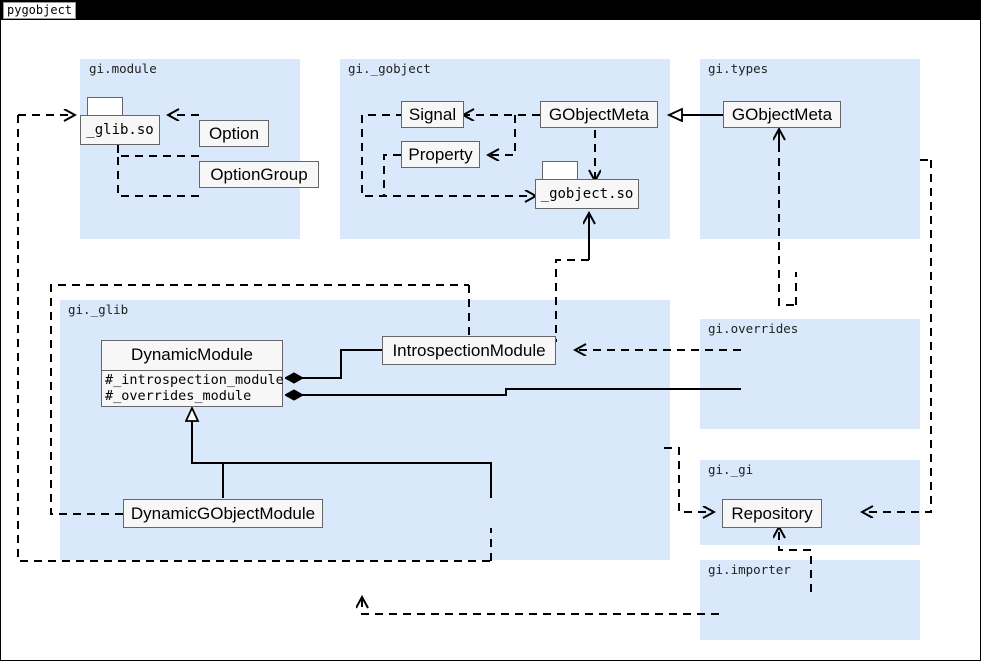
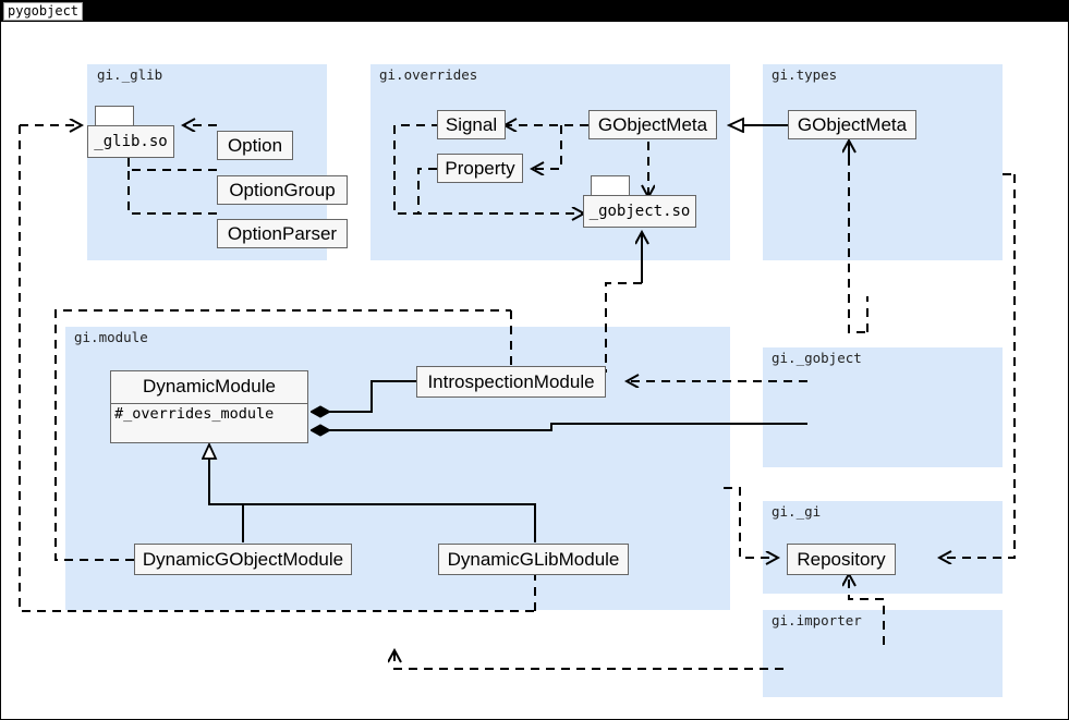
  pygobject
- gi.module
+ gi._glib
- gi._gobject
+ gi.overrides
  gi.types
- gi._glib
+ gi.module
- gi.overrides
+ gi._gobject
  gi._gi
  gi.importer
  _glib.so
  Option
  OptionGroup
+ OptionParser
  Signal
  Property
  GObjectMeta
  _gobject.so
  GObjectMeta
  DynamicModule
- #_introspection_module
  #_overrides_module
  IntrospectionModule
  DynamicGObjectModule
+ DynamicGLibModule
  Repository
